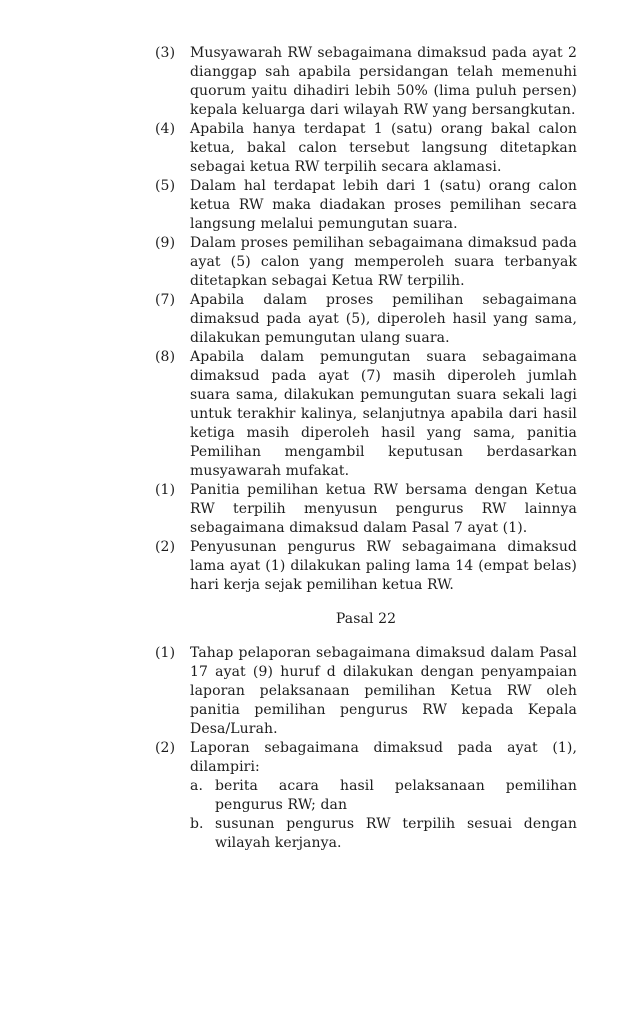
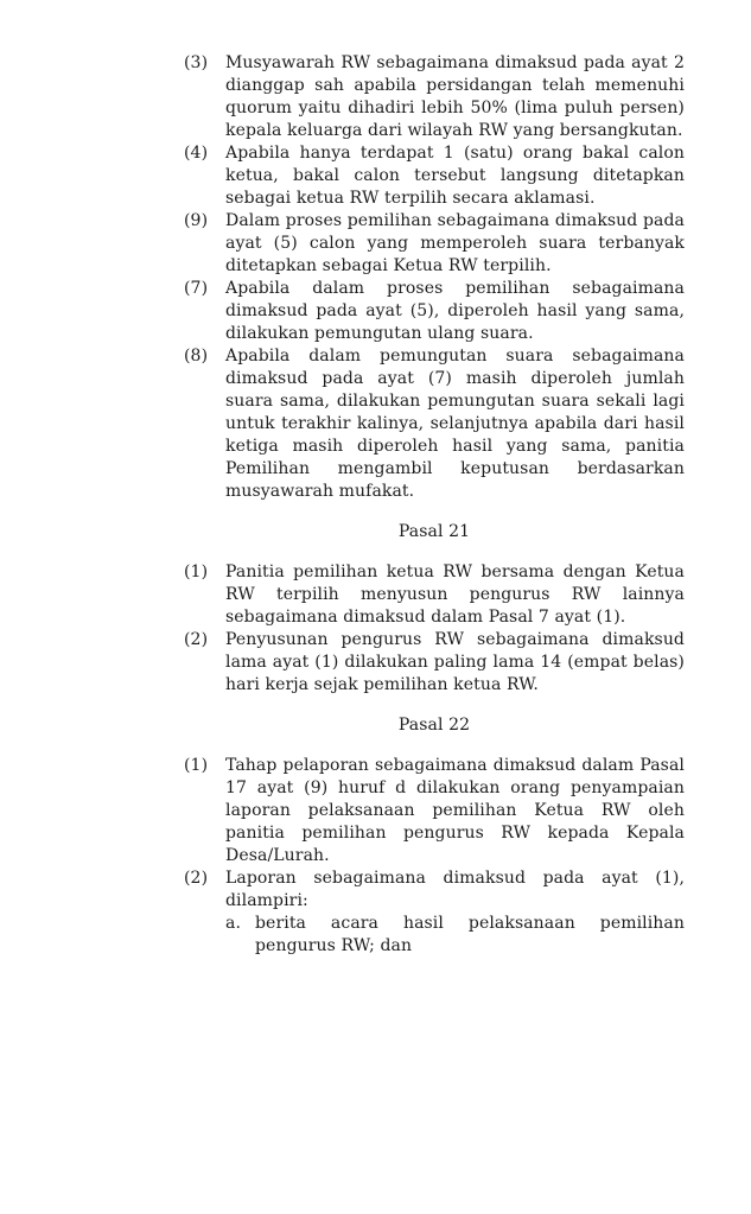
  (3)
  Musyawarah RW sebagaimana dimaksud pada ayat 2 dianggap sah apabila persidangan telah memenuhi quorum yaitu dihadiri lebih 50% (lima puluh persen) kepala keluarga dari wilayah RW yang bersangkutan.
  (4)
  Apabila hanya terdapat 1 (satu) orang bakal calon ketua, bakal calon tersebut langsung ditetapkan sebagai ketua RW terpilih secara aklamasi.
- (5)
- Dalam hal terdapat lebih dari 1 (satu) orang calon ketua RW maka diadakan proses pemilihan secara langsung melalui pemungutan suara.
  (9)
  Dalam proses pemilihan sebagaimana dimaksud pada ayat (5) calon yang memperoleh suara terbanyak ditetapkan sebagai Ketua RW terpilih.
  (7)
  Apabila dalam proses pemilihan sebagaimana dimaksud pada ayat (5), diperoleh hasil yang sama, dilakukan pemungutan ulang suara.
  (8)
  Apabila dalam pemungutan suara sebagaimana dimaksud pada ayat (7) masih diperoleh jumlah suara sama, dilakukan pemungutan suara sekali lagi untuk terakhir kalinya, selanjutnya apabila dari hasil ketiga masih diperoleh hasil yang sama, panitia Pemilihan mengambil keputusan berdasarkan musyawarah mufakat.
+ Pasal 21
  (1)
  Panitia pemilihan ketua RW bersama dengan Ketua RW terpilih menyusun pengurus RW lainnya sebagaimana dimaksud dalam Pasal 7 ayat (1).
  (2)
  Penyusunan pengurus RW sebagaimana dimaksud lama ayat (1) dilakukan paling lama 14 (empat belas) hari kerja sejak pemilihan ketua RW.
  Pasal 22
  (1)
- Tahap pelaporan sebagaimana dimaksud dalam Pasal 17 ayat (9) huruf d dilakukan dengan penyampaian laporan pelaksanaan pemilihan Ketua RW oleh panitia pemilihan pengurus RW kepada Kepala Desa/Lurah.
+ Tahap pelaporan sebagaimana dimaksud dalam Pasal 17 ayat (9) huruf d dilakukan orang penyampaian laporan pelaksanaan pemilihan Ketua RW oleh panitia pemilihan pengurus RW kepada Kepala Desa/Lurah.
  (2)
  Laporan sebagaimana dimaksud pada ayat (1), dilampiri:
  a.
  berita acara hasil pelaksanaan pemilihan pengurus RW; dan
- b.
- susunan pengurus RW terpilih sesuai dengan wilayah kerjanya.
